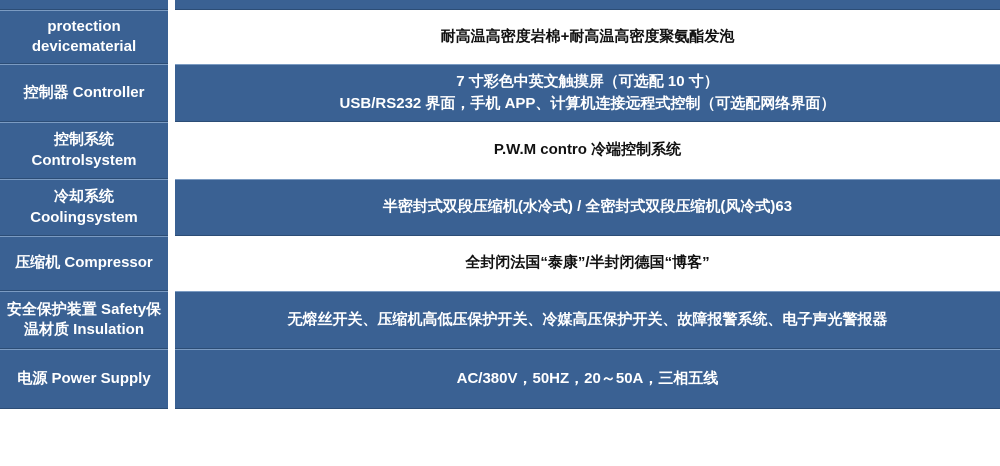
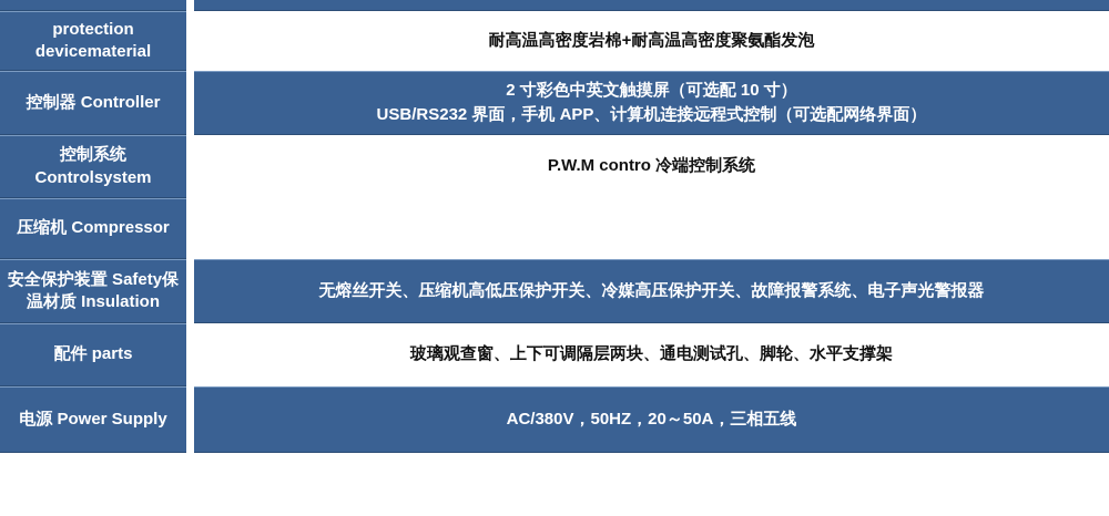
  protection devicematerial
  耐高温高密度岩棉+耐高温高密度聚氨酯发泡
  控制器 Controller
- 7 寸彩色中英文触摸屏（可选配 10 寸）
+ 2 寸彩色中英文触摸屏（可选配 10 寸）
  USB/RS232 界面，手机 APP、计算机连接远程式控制（可选配网络界面）
  控制系统 Controlsystem
  P.W.M contro 冷端控制系统
- 冷却系统 Coolingsystem
- 半密封式双段压缩机(水冷式) / 全密封式双段压缩机(风冷式)63
  压缩机 Compressor
- 全封闭法国“泰康”/半封闭德国“博客”
  安全保护装置 Safety保温材质 Insulation
  无熔丝开关、压缩机高低压保护开关、冷媒高压保护开关、故障报警系统、电子声光警报器
+ 配件 parts
+ 玻璃观查窗、上下可调隔层两块、通电测试孔、脚轮、水平支撑架
  电源 Power Supply
  AC/380V，50HZ，20～50A，三相五线
